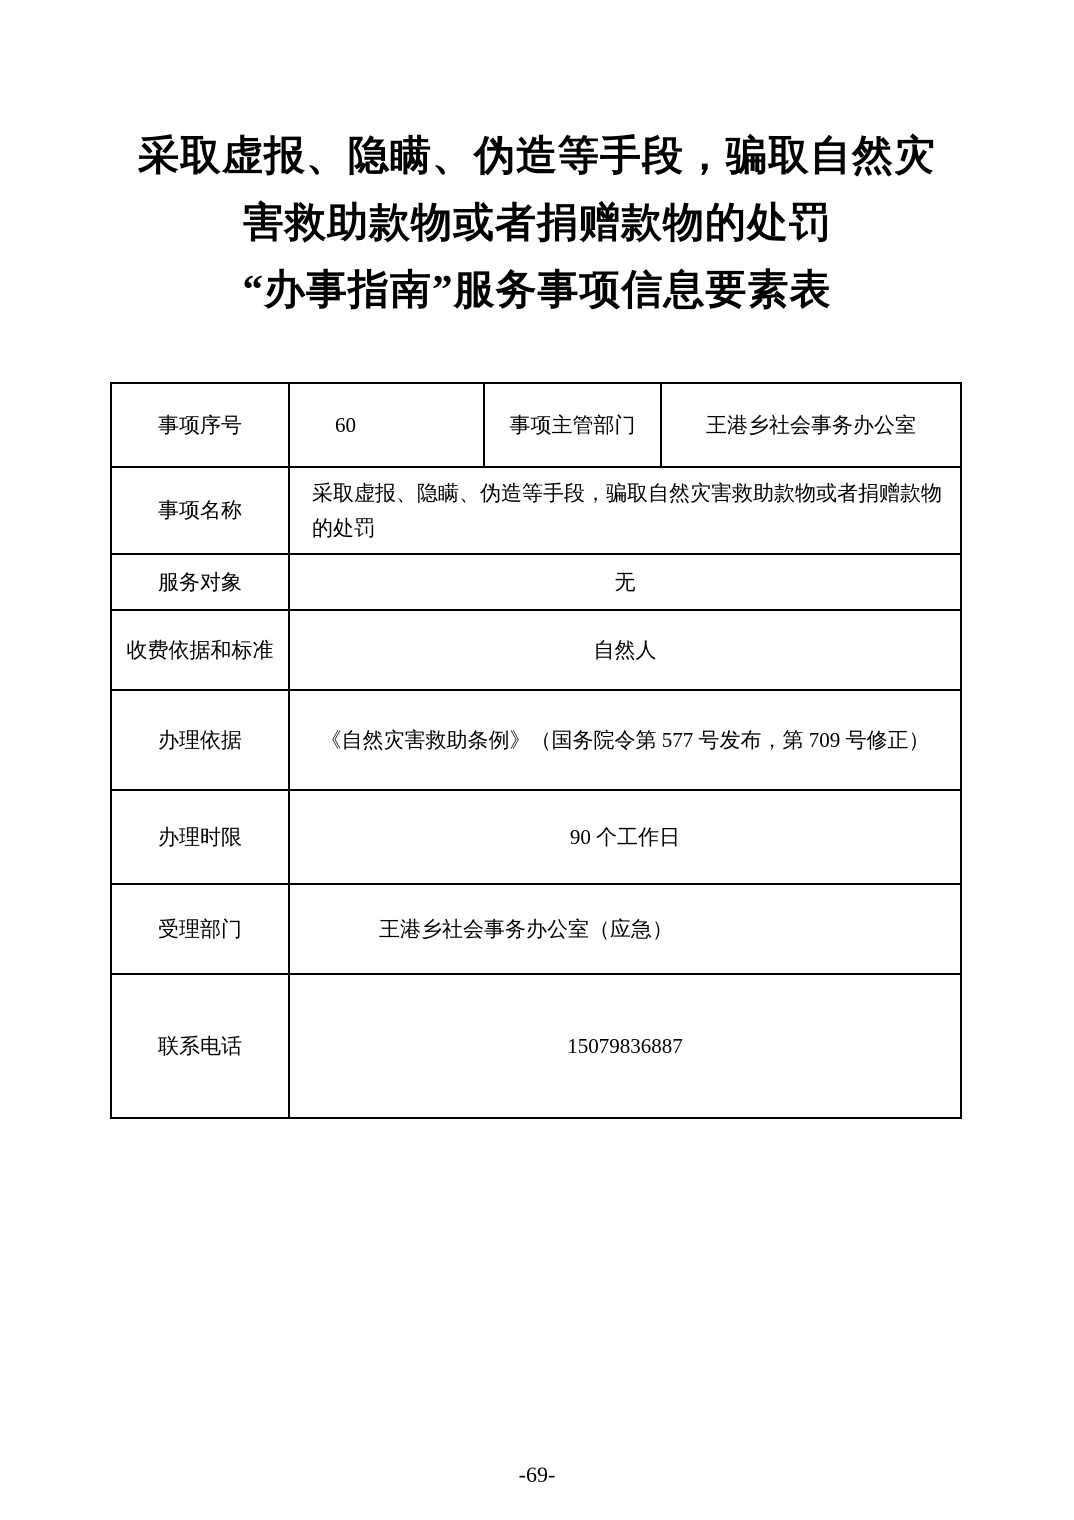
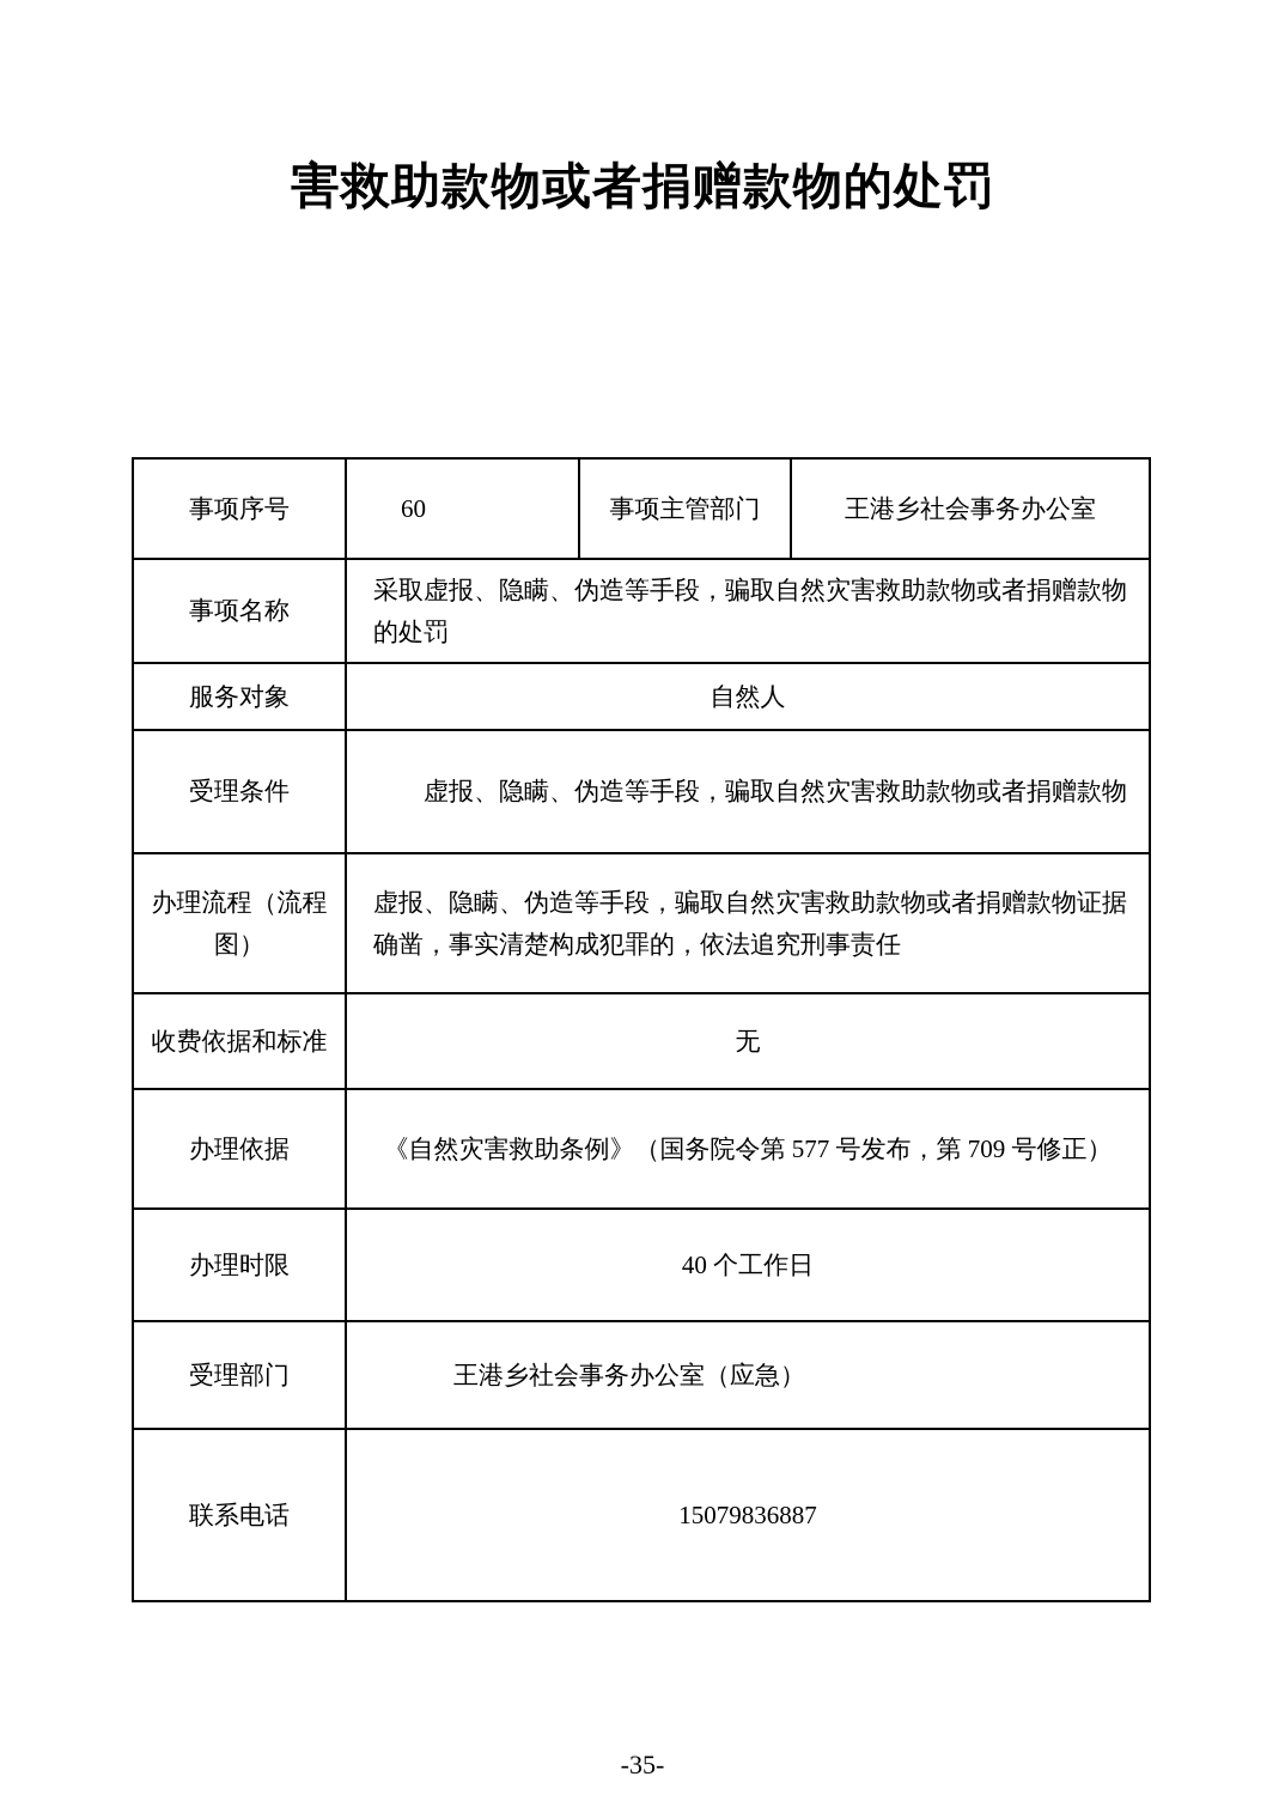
- 采取虚报、隐瞒、伪造等手段，骗取自然灾
  害救助款物或者捐赠款物的处罚
- “办事指南”服务事项信息要素表
  事项序号	60	事项主管部门	王港乡社会事务办公室
  事项名称	采取虚报、隐瞒、伪造等手段，骗取自然灾害救助款物或者捐赠款物的处罚
- 服务对象	无
+ 服务对象	自然人
+ 受理条件	虚报、隐瞒、伪造等手段，骗取自然灾害救助款物或者捐赠款物
+ 办理流程（流程图）	虚报、隐瞒、伪造等手段，骗取自然灾害救助款物或者捐赠款物证据确凿，事实清楚构成犯罪的，依法追究刑事责任
- 收费依据和标准	自然人
+ 收费依据和标准	无
  办理依据	《自然灾害救助条例》（国务院令第 577 号发布，第 709 号修正）
- 办理时限	90 个工作日
+ 办理时限	40 个工作日
  受理部门	王港乡社会事务办公室（应急）
  联系电话	15079836887
- -69-
+ -35-
